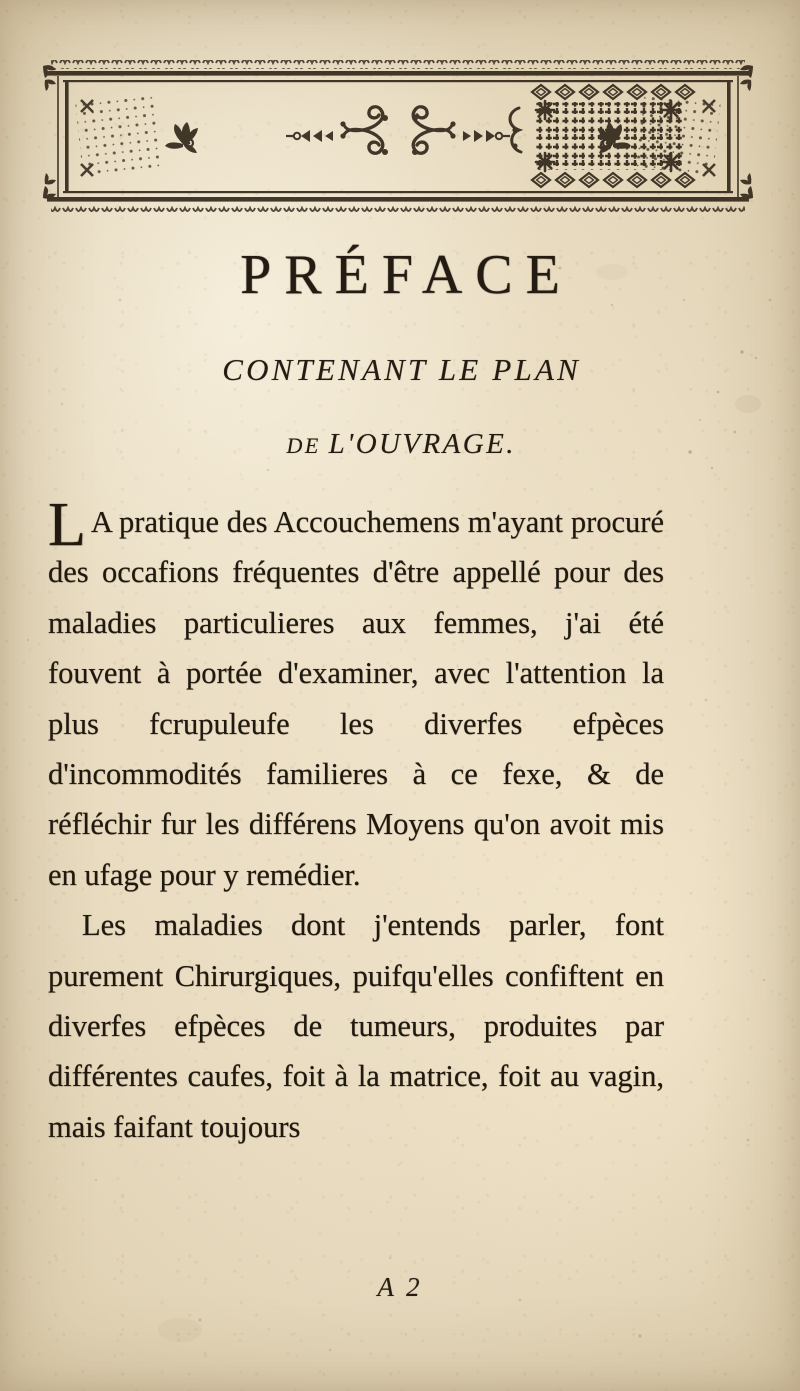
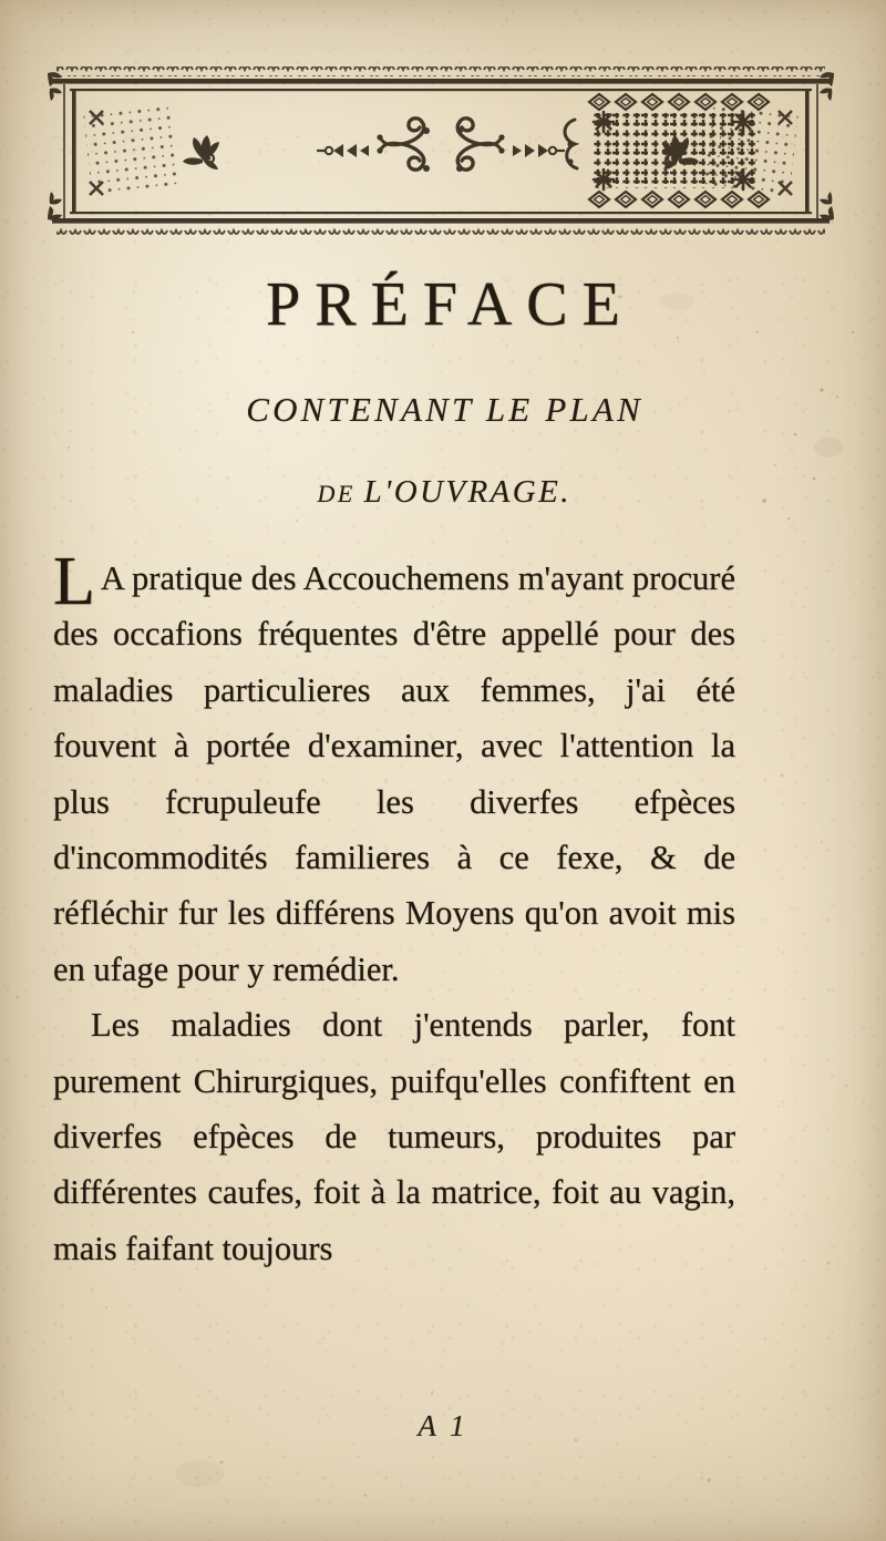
  PRÉFACE
  CONTENANT LE PLAN
  DE L'OUVRAGE.
  L
  A pratique des Accouchemens m'ayant procuré des occafions fréquentes d'être appellé pour des maladies particulieres aux femmes, j'ai été fouvent à portée d'examiner, avec l'attention la plus fcrupuleufe les diverfes efpèces d'incommodités familieres à ce fexe, & de réfléchir fur les différens Moyens qu'on avoit mis en ufage pour y remédier.
  Les maladies dont j'entends parler, font purement Chirurgiques, puifqu'elles confiftent en diverfes efpèces de tumeurs, produites par différentes caufes, foit à la matrice, foit au vagin, mais faifant toujours
- A 2
+ A 1
